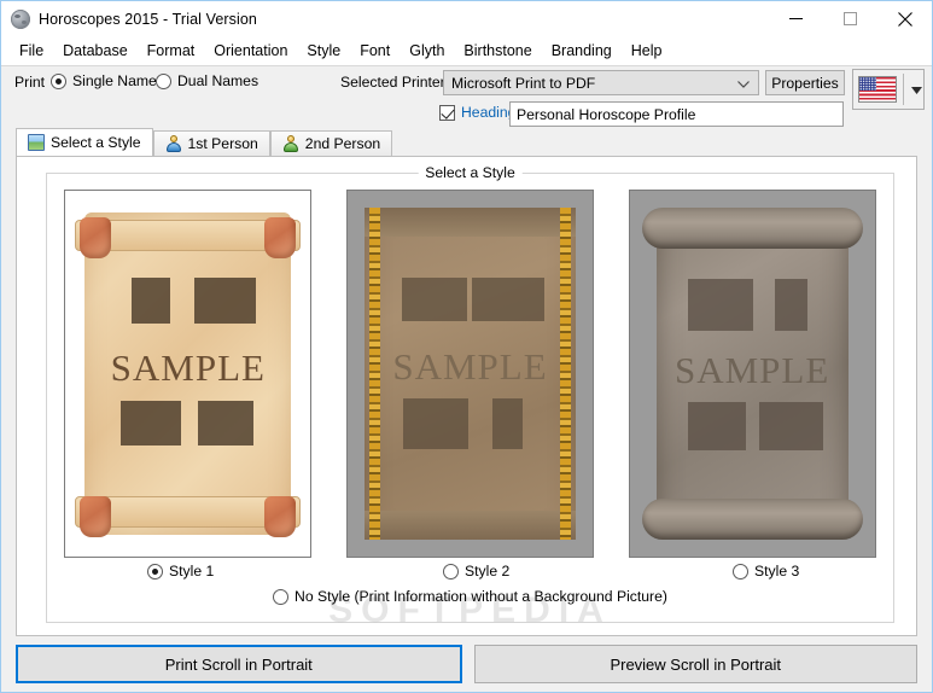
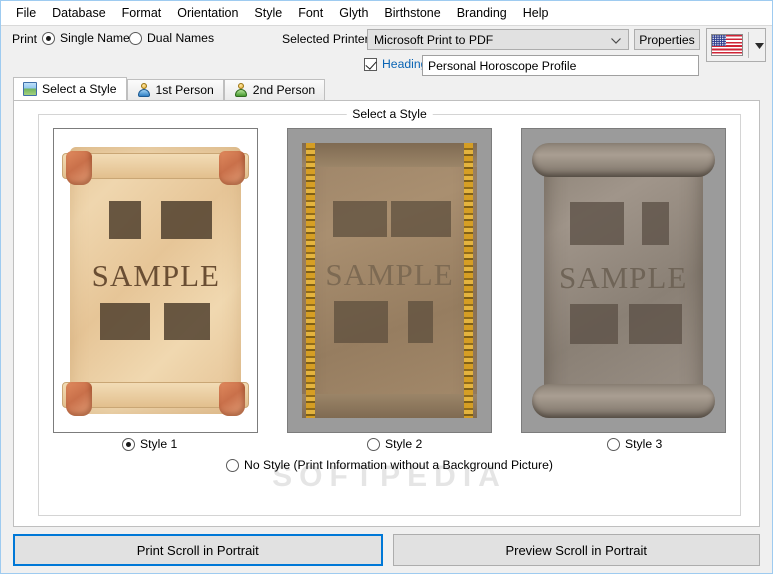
- Horoscopes 2015 - Trial Version
  File
  Database
  Format
  Orientation
  Style
  Font
  Glyth
  Birthstone
  Branding
  Help
  Print
  Single Name
  Dual Names
  Selected Printe
  Microsoft Print to PDF
  Properties
  Headin
  Personal Horoscope Profile
  Select a Style
  1st Person
  2nd Person
  Select a Style
  SOFTPEDIA
  SAMPLE
  SAMPLE
  SAMPLE
  Style 1
  Style 2
  Style 3
  No Style (Print Information without a Background Picture)
  Print Scroll in Portrait
  Preview Scroll in Portrait
